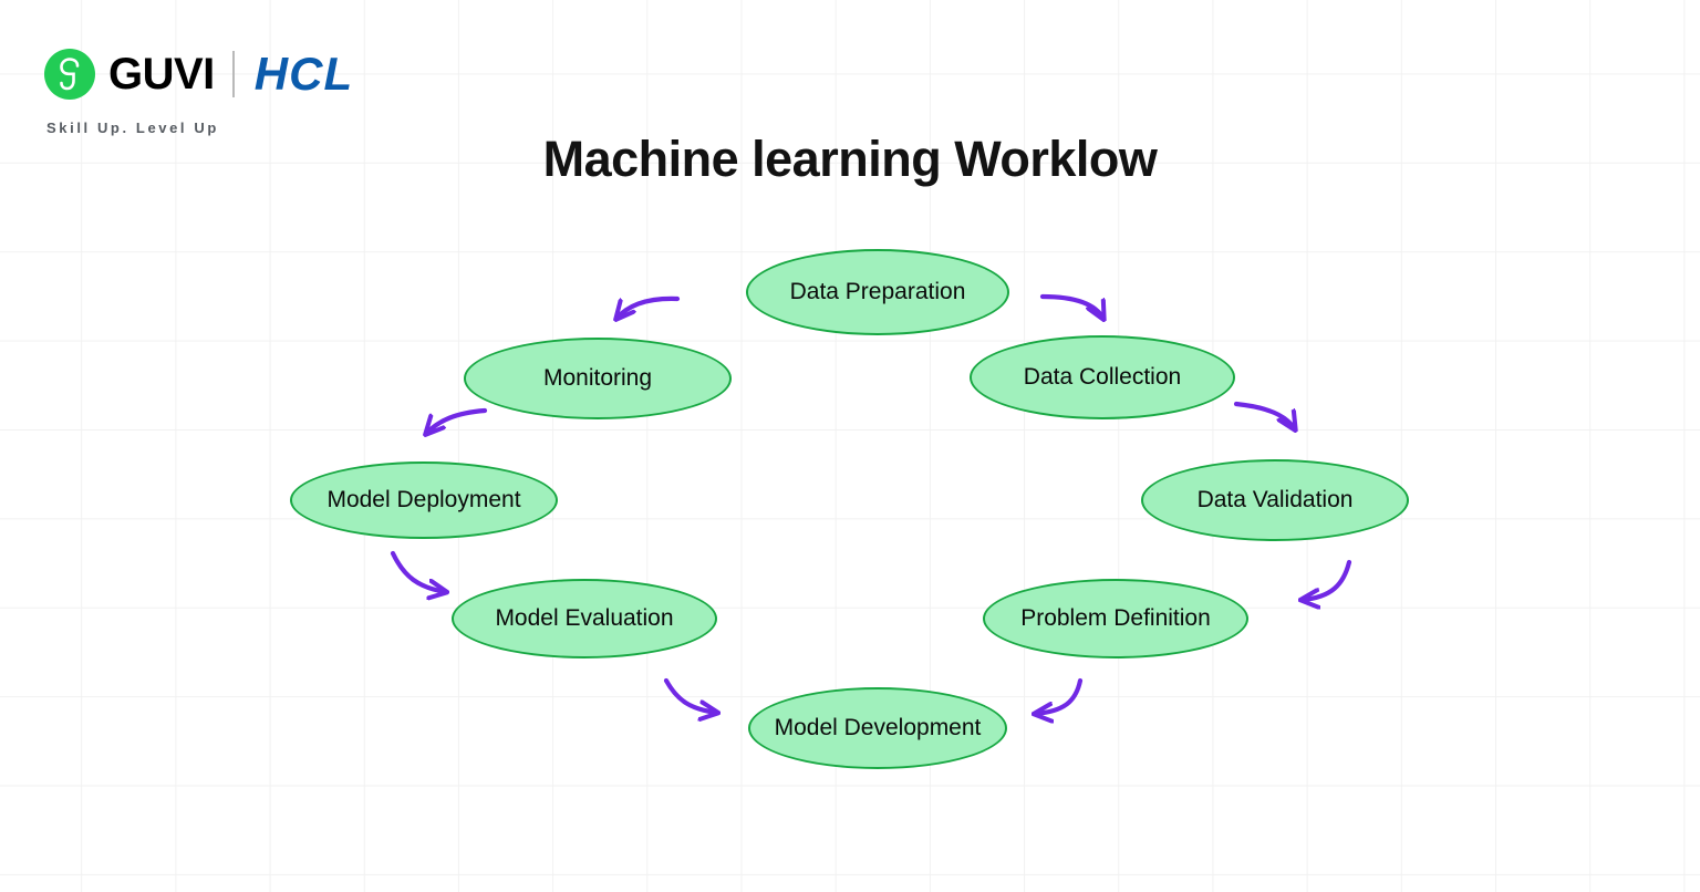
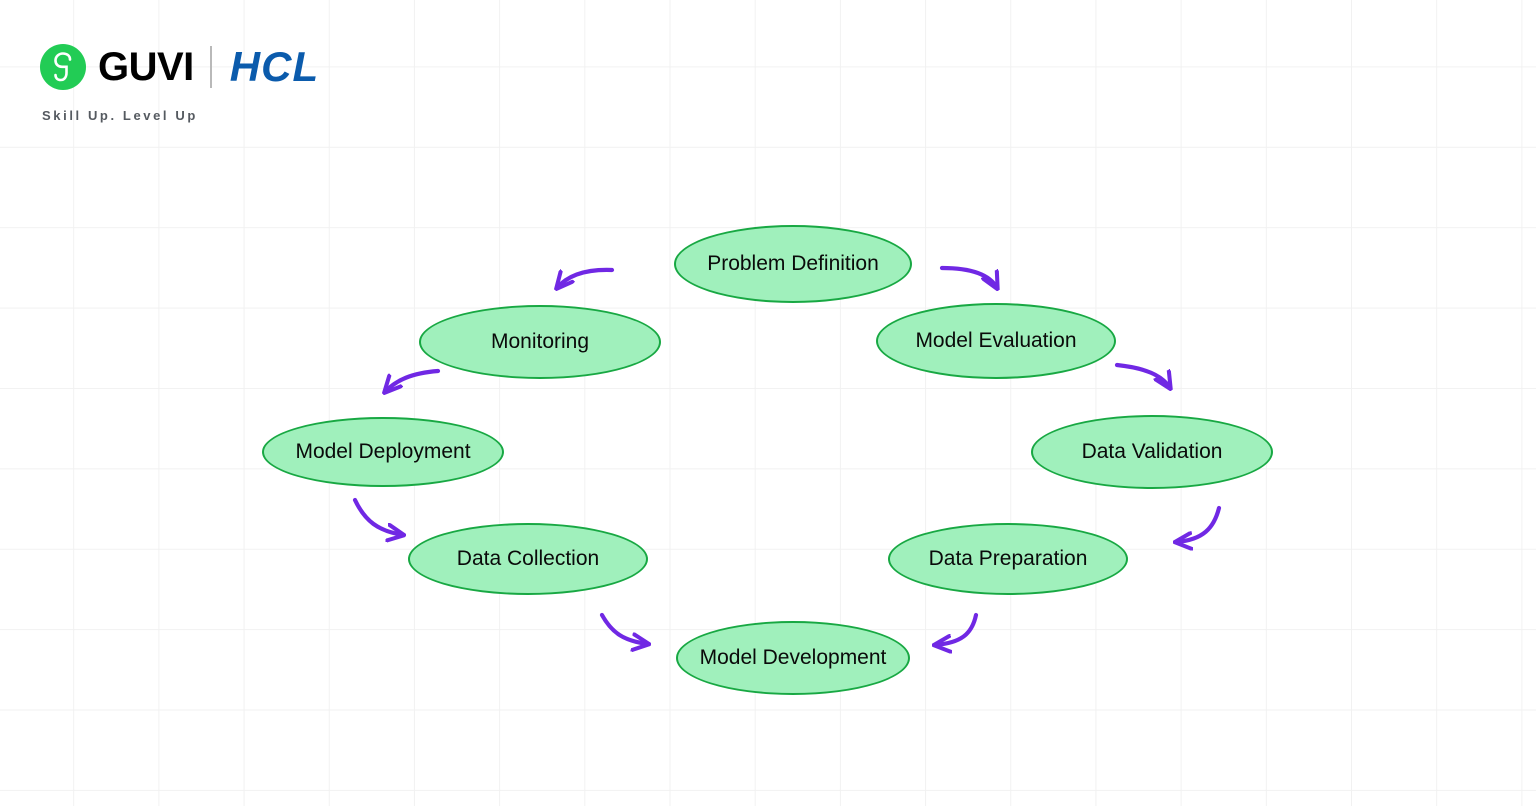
  GUVI
  HCL
  Skill Up. Level Up
- Machine learning Worklow
- Data Preparation
+ Problem Definition
- Data Collection
+ Model Evaluation
  Data Validation
- Problem Definition
+ Data Preparation
  Model Development
- Model Evaluation
+ Data Collection
  Model Deployment
  Monitoring
